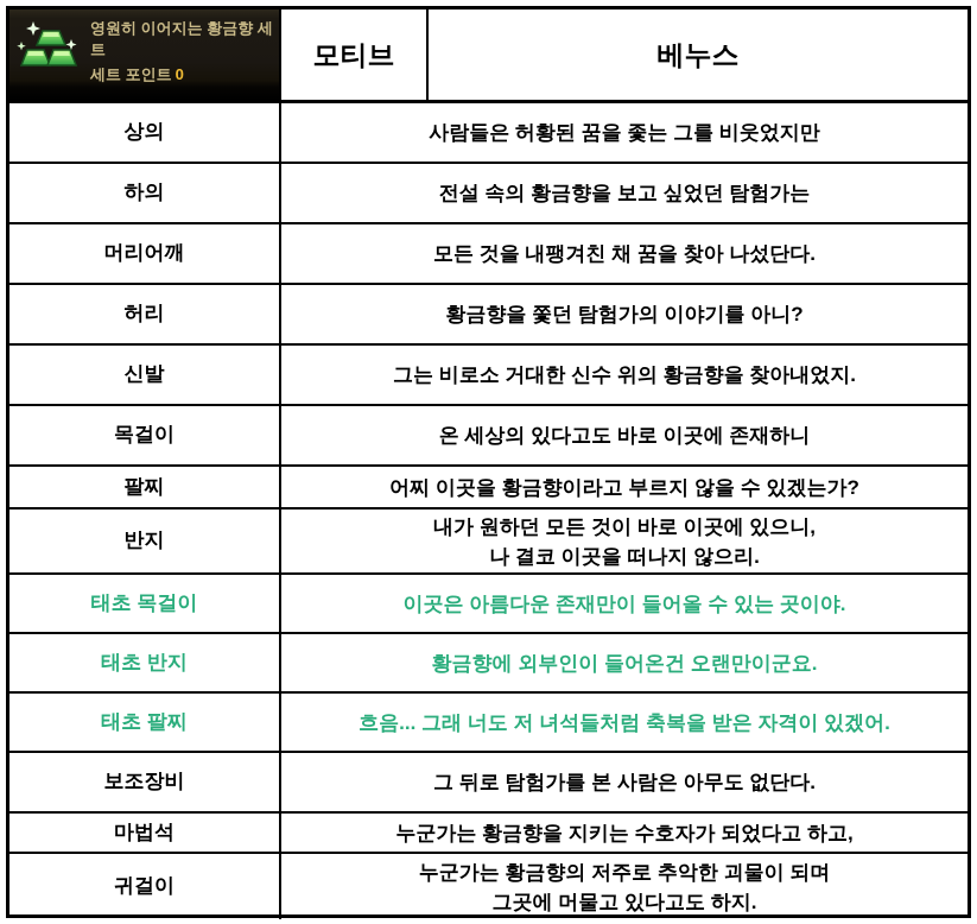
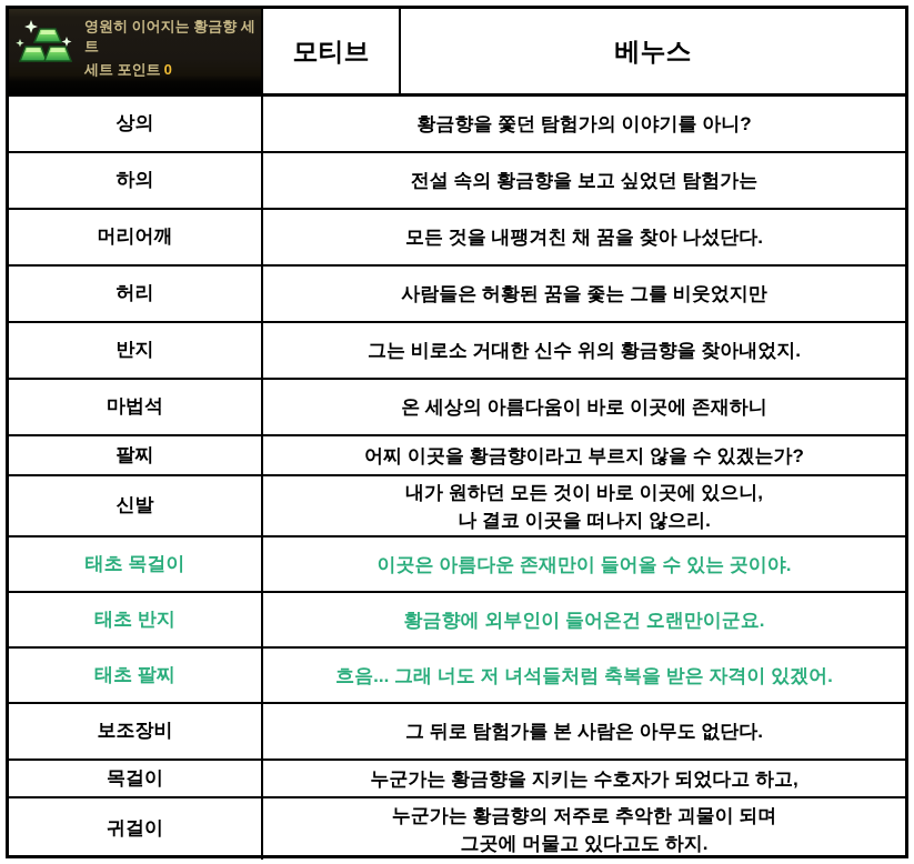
  영원히 이어지는 황금향 세트
  세트 포인트 0
  모티브
  베누스
  상의
- 사람들은 허황된 꿈을 좇는 그를 비웃었지만
+ 황금향을 쫓던 탐험가의 이야기를 아니?
  하의
  전설 속의 황금향을 보고 싶었던 탐험가는
  머리어깨
  모든 것을 내팽겨친 채 꿈을 찾아 나섰단다.
  허리
- 황금향을 쫓던 탐험가의 이야기를 아니?
+ 사람들은 허황된 꿈을 좇는 그를 비웃었지만
- 신발
+ 반지
  그는 비로소 거대한 신수 위의 황금향을 찾아내었지.
- 목걸이
+ 마법석
- 온 세상의 있다고도 바로 이곳에 존재하니
+ 온 세상의 아름다움이 바로 이곳에 존재하니
  팔찌
  어찌 이곳을 황금향이라고 부르지 않을 수 있겠는가?
- 반지
+ 신발
  내가 원하던 모든 것이 바로 이곳에 있으니,
  나 결코 이곳을 떠나지 않으리.
  태초 목걸이
  이곳은 아름다운 존재만이 들어올 수 있는 곳이야.
  태초 반지
  황금향에 외부인이 들어온건 오랜만이군요.
  태초 팔찌
  흐음... 그래 너도 저 녀석들처럼 축복을 받은 자격이 있겠어.
  보조장비
  그 뒤로 탐험가를 본 사람은 아무도 없단다.
- 마법석
+ 목걸이
  누군가는 황금향을 지키는 수호자가 되었다고 하고,
  귀걸이
  누군가는 황금향의 저주로 추악한 괴물이 되며
  그곳에 머물고 있다고도 하지.
